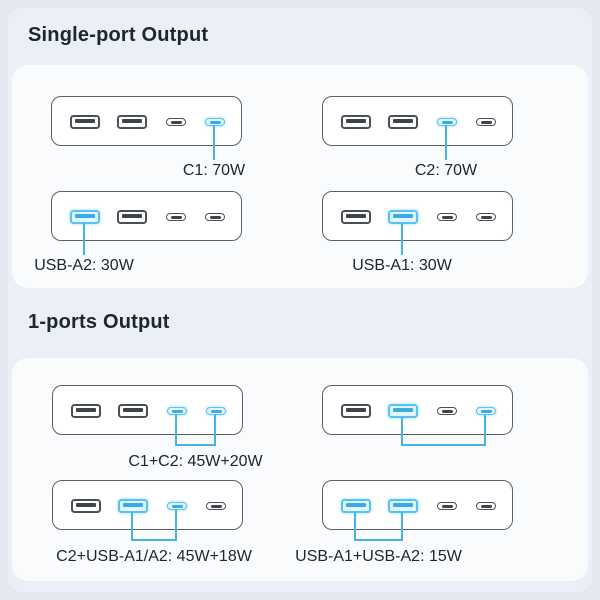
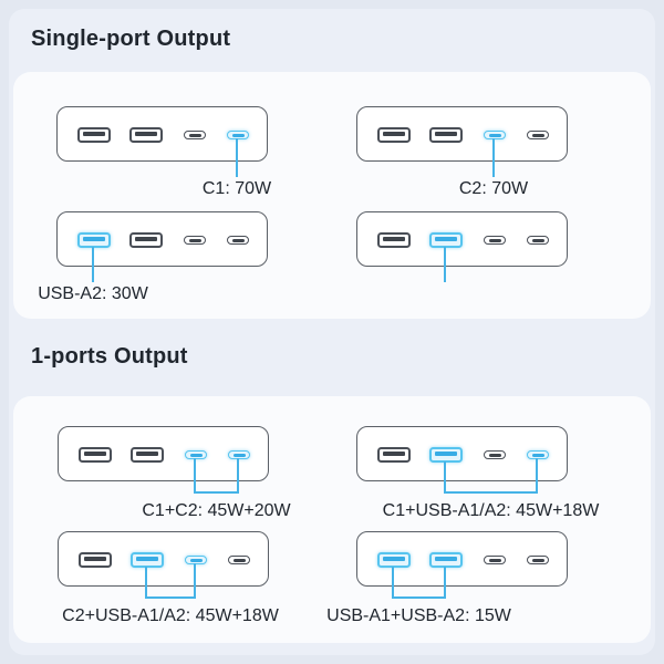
  Single-port Output
  1-ports Output
  C1: 70W
  C2: 70W
  USB-A2: 30W
- USB-A1: 30W
  C1+C2: 45W+20W
+ C1+USB-A1/A2: 45W+18W
  C2+USB-A1/A2: 45W+18W
  USB-A1+USB-A2: 15W
